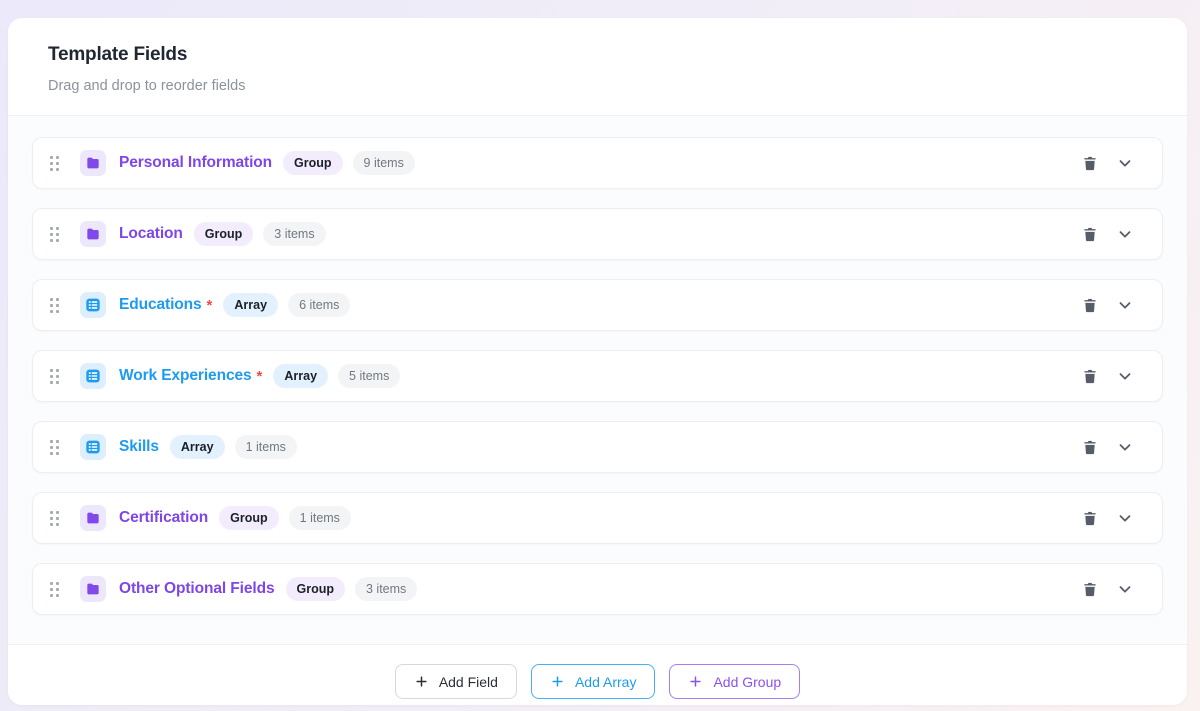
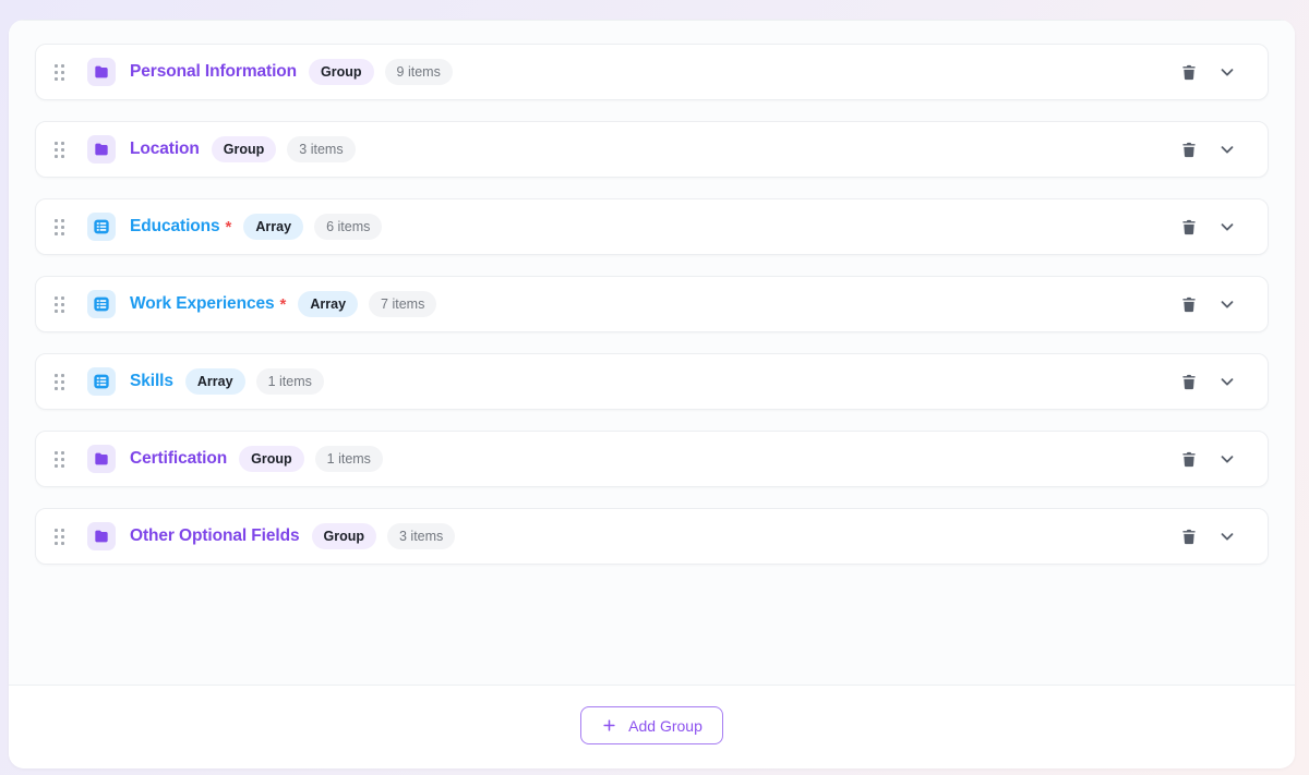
- Template Fields
- Drag and drop to reorder fields
  Personal Information
  Group
  9 items
  Location
  Group
  3 items
  Educations
  *
  Array
  6 items
  Work Experiences
  *
  Array
- 5 items
+ 7 items
  Skills
  Array
  1 items
  Certification
  Group
  1 items
  Other Optional Fields
  Group
  3 items
- Add Field
- Add Array
  Add Group
